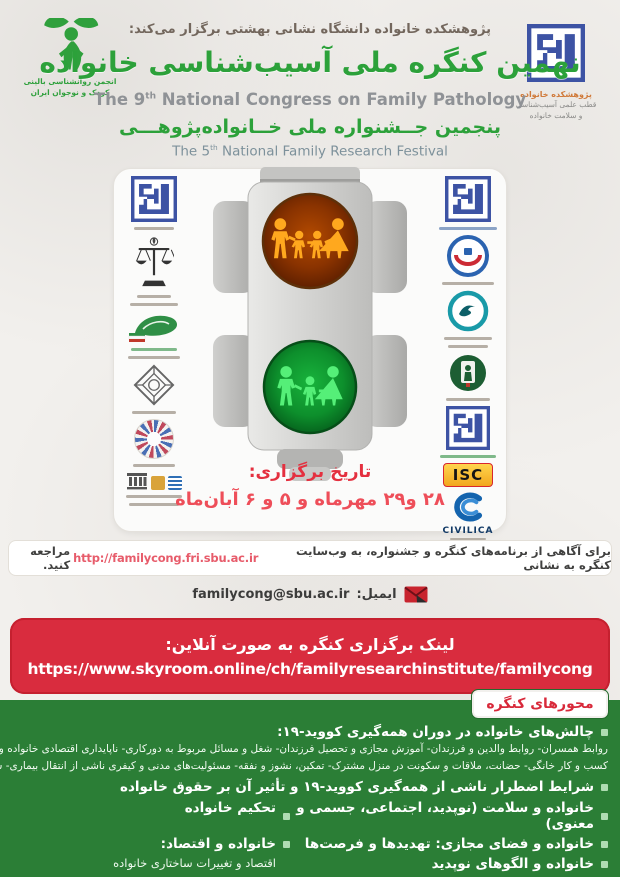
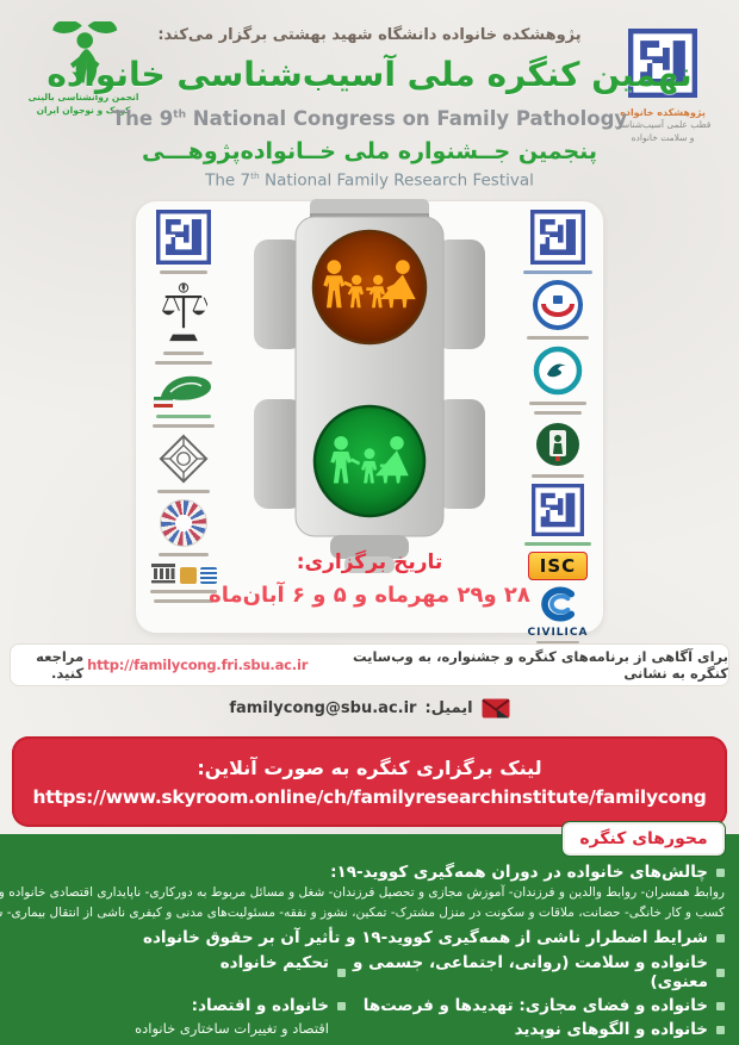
  انجمن روانشناسی بالینی
  کودک و نوجوان ایران
  پژوهشکده خانواده
  قطب علمی آسیب‌شناسی
  و سلامت خانواده
- پژوهشکده خانواده دانشگاه نشانی بهشتی برگزار می‌کند:
+ پژوهشکده خانواده دانشگاه شهید بهشتی برگزار می‌کند:
  نهمین کنگره ملی آسیب‌شناسی خانواده
  The 9th National Congress on Family Pathology
  پنجمین جــشنواره ملی خــانواده‌پژوهـــی
- The 5th National Family Research Festival
+ The 7th National Family Research Festival
  ISC
  CIVILICA
  تاریخ برگزاری:
  ۲۸ و۲۹ مهرماه و ۵ و ۶ آبان‌ماه
  برای آگاهی از برنامه‌های کنگره و جشنواره، به وب‌سایت کنگره به نشانی
  http://familycong.fri.sbu.ac.ir
  مراجعه کنید.
  ایمیل:
  familycong@sbu.ac.ir
  لینک برگزاری کنگره به صورت آنلاین:
  https://www.skyroom.online/ch/familyresearchinstitute/familycong
  چالش‌های خانواده در دوران همه‌گیری کووید-۱۹:
  روابط همسران- روابط والدین و فرزندان- آموزش مجازی و تحصیل فرزندان- شغل و مسائل مربوط به دورکاری- ناپایداری اقتصادی خانواده و
  کسب و کار خانگی- حضانت، ملاقات و سکونت در منزل مشترک- تمکین، نشوز و نفقه- مسئولیت‌های مدنی و کیفری ناشی از انتقال بیماری-
  شرایط اضطرار ناشی از همه‌گیری کووید-۱۹ و تأثیر آن بر حقوق خانواده
- خانواده و سلامت (نوپدید، اجتماعی، جسمی و معنوی)
+ خانواده و سلامت (روانی، اجتماعی، جسمی و معنوی)
  تحکیم خانواده
  خانواده و فضای مجازی: تهدیدها و فرصت‌ها
  خانواده و اقتصاد:
  خانواده و الگوهای نوپدید
  اقتصاد و تغییرات ساختاری خانواده
  محورهای کنگره
